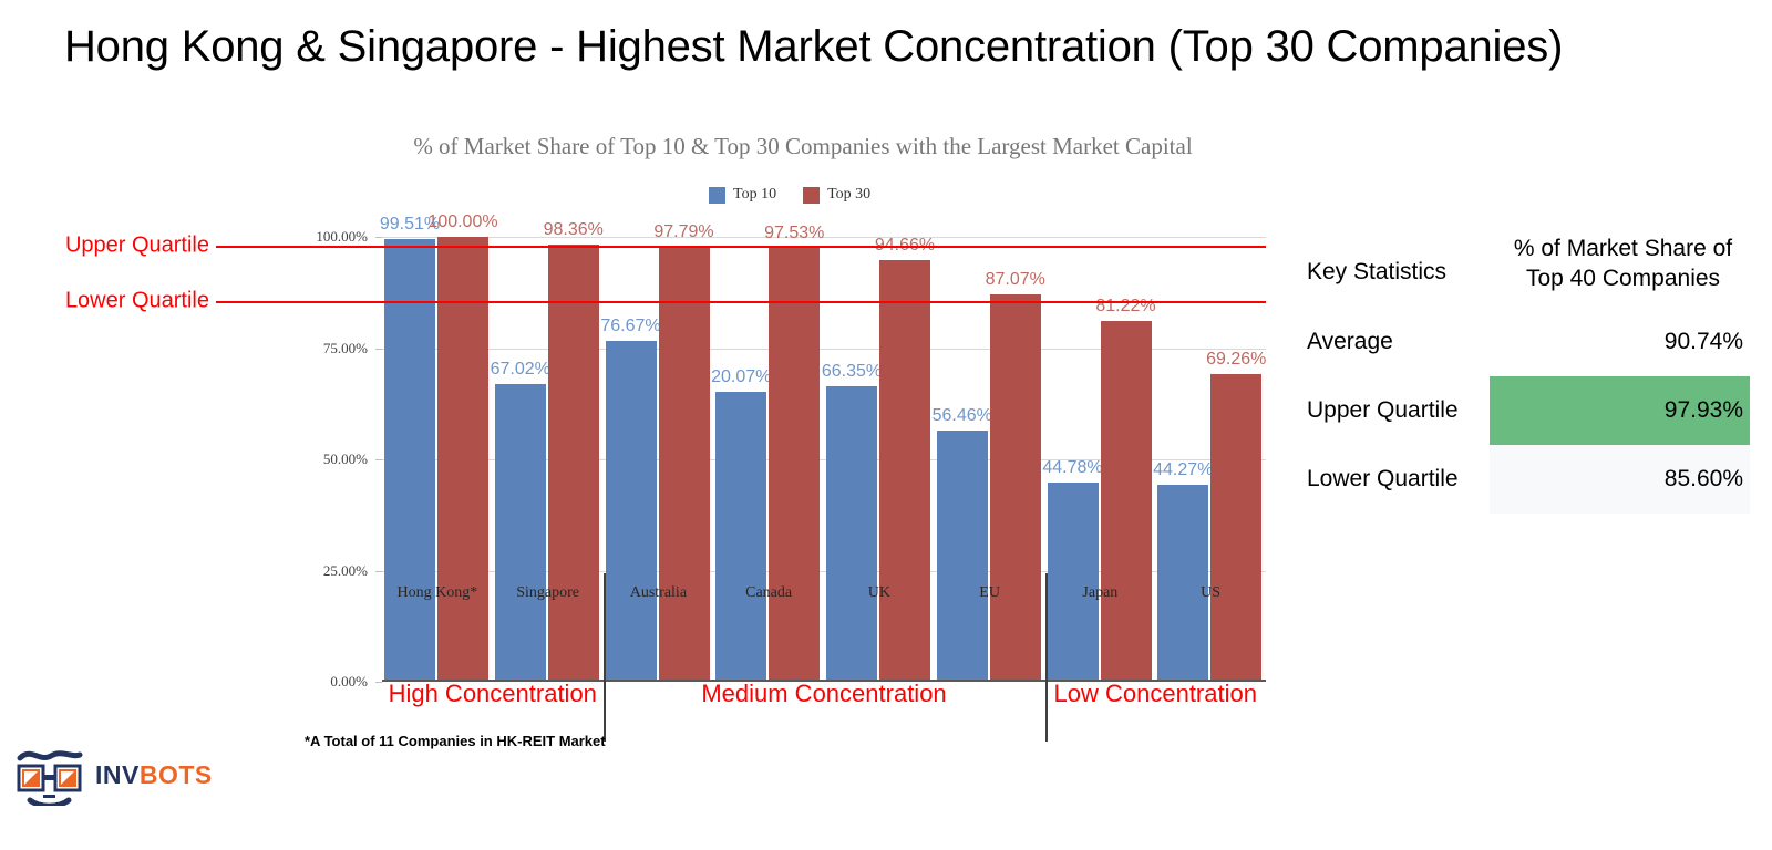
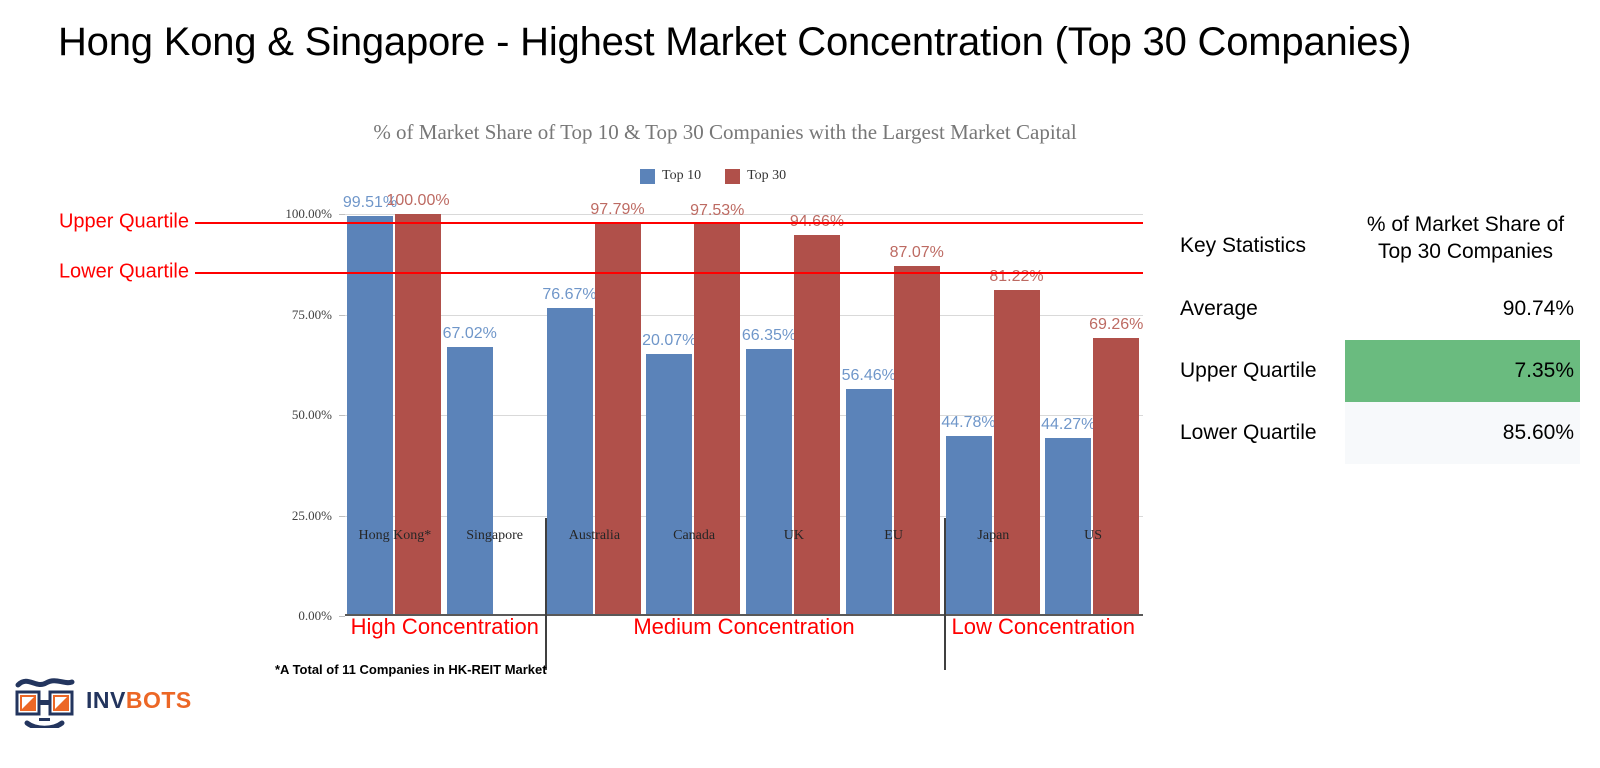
  Hong Kong & Singapore - Highest Market Concentration (Top 30 Companies)
  % of Market Share of Top 10 & Top 30 Companies with the Largest Market Capital
  Top 10
  Top 30
  100.00%
  75.00%
  50.00%
  25.00%
  0.00%
  99.51%
  100.00%
  67.02%
- 98.36%
  76.67%
  97.79%
  20.07%
  97.53%
  66.35%
  56.46%
  87.07%
  44.78%
  81.22%
  44.27%
  69.26%
  Upper Quartile
  Lower Quartile
  Hong Kong*
  Singapore
  Australia
  Canada
  UK
  EU
  Japan
  US
  High Concentration
  Medium Concentration
  Low Concentration
  *A Total of 11 Companies in HK-REIT Market
  Key Statistics
  % of Market Share of
- Top 40 Companies
+ Top 30 Companies
  Average
  90.74%
  Upper Quartile
- 97.93%
+ 7.35%
  Lower Quartile
  85.60%
  INVBOTS
